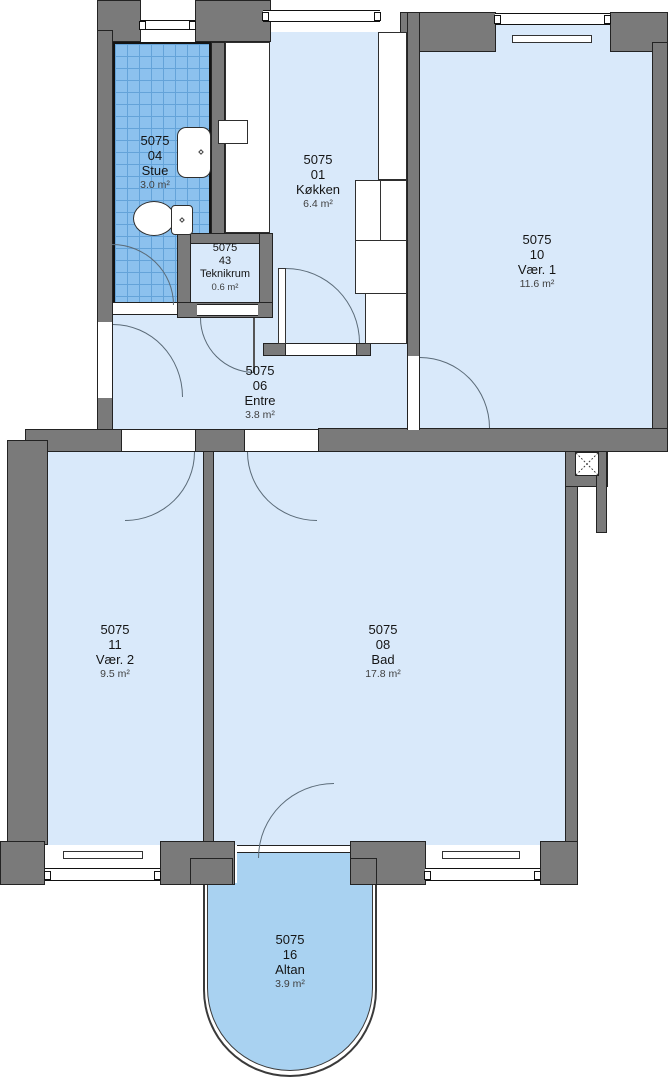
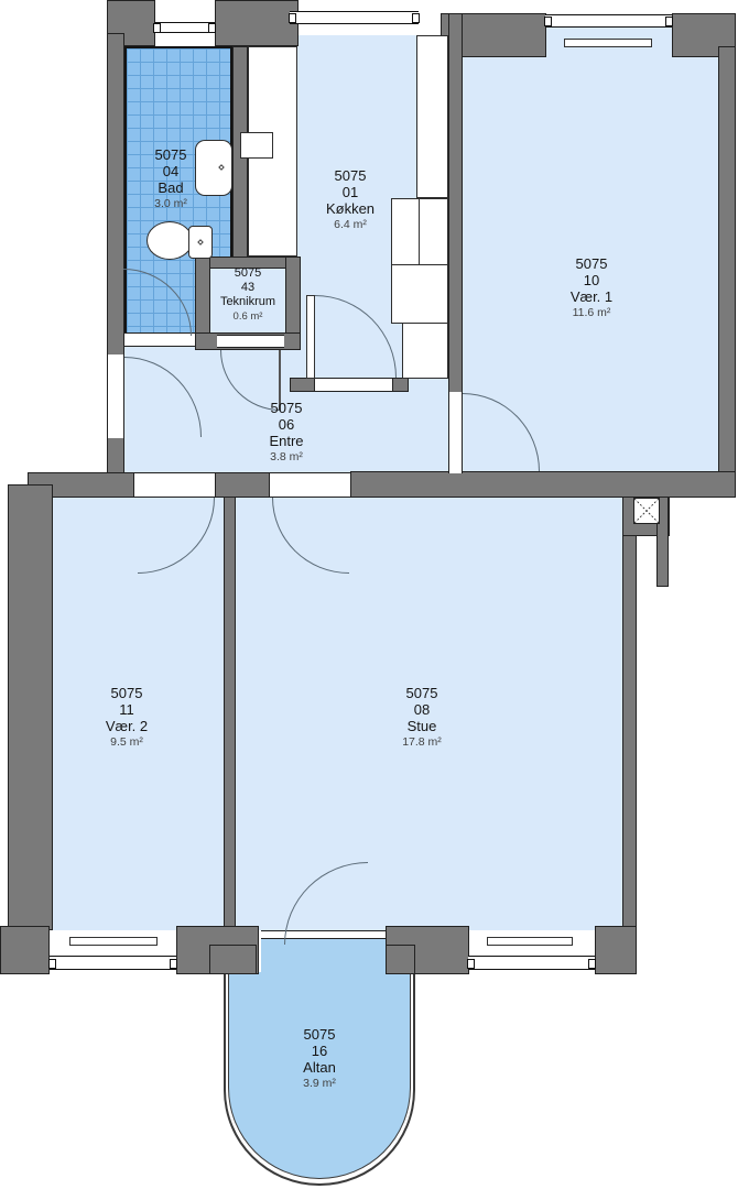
  5075
  04
- Stue
+ Bad
  3.0 m²
  5075
  01
  Køkken
  6.4 m²
  5075
  10
  Vær. 1
  11.6 m²
  5075
  43
  Teknikrum
  0.6 m²
  5075
  06
  Entre
  3.8 m²
  5075
  11
  Vær. 2
  9.5 m²
  5075
  08
- Bad
+ Stue
  17.8 m²
  5075
  16
  Altan
  3.9 m²
